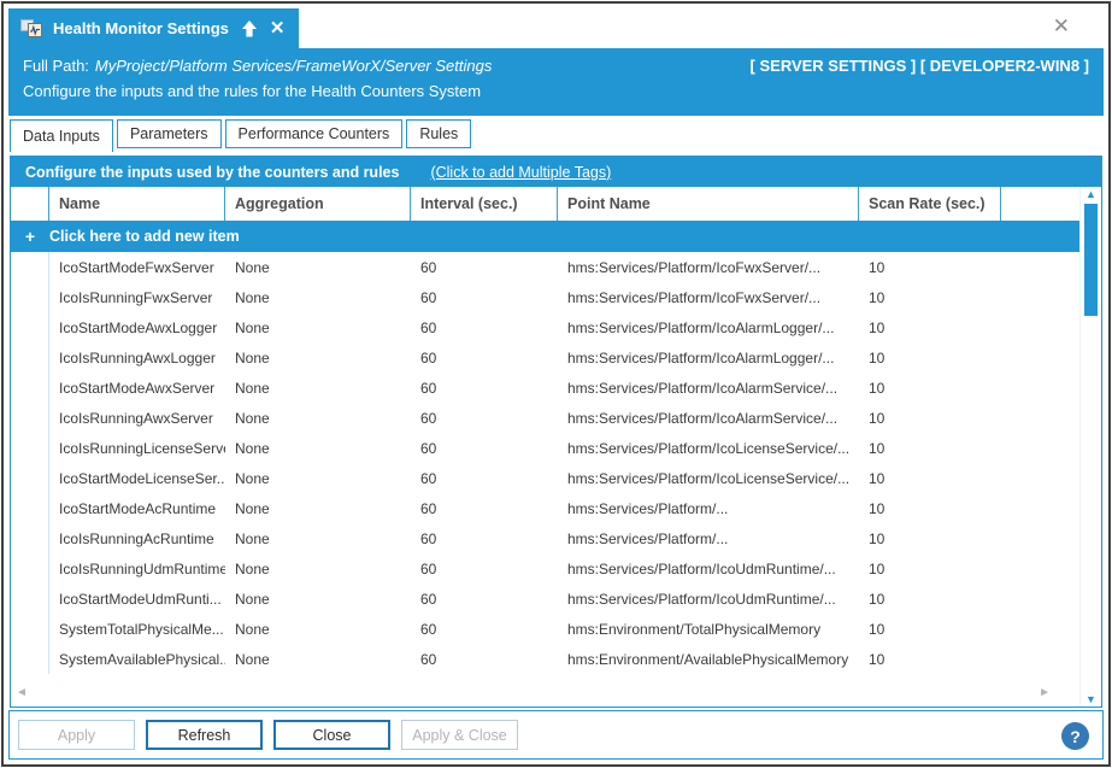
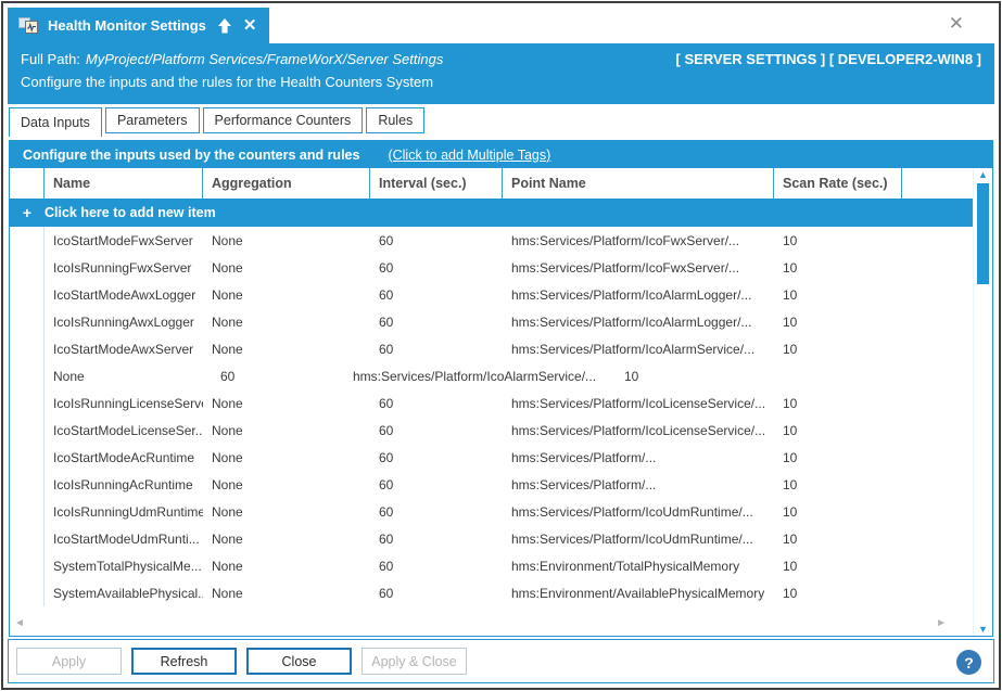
  Health Monitor Settings
  ✕
  ✕
  Full Path: MyProject/Platform Services/FrameWorX/Server Settings
  [ SERVER SETTINGS ] [ DEVELOPER2-WIN8 ]
  Configure the inputs and the rules for the Health Counters System
  Data Inputs
  Parameters
  Performance Counters
  Rules
  Configure the inputs used by the counters and rules
  (Click to add Multiple Tags)
  Name
  Aggregation
  Interval (sec.)
  Point Name
  Scan Rate (sec.)
  +
  Click here to add new item
  IcoStartModeFwxServer
  None
  60
  hms:Services/Platform/IcoFwxServer/...
  10
  IcoIsRunningFwxServer
  None
  60
  hms:Services/Platform/IcoFwxServer/...
  10
  IcoStartModeAwxLogger
  None
  60
  hms:Services/Platform/IcoAlarmLogger/...
  10
  IcoIsRunningAwxLogger
  None
  60
  hms:Services/Platform/IcoAlarmLogger/...
  10
  IcoStartModeAwxServer
  None
  60
  hms:Services/Platform/IcoAlarmService/...
  10
- IcoIsRunningAwxServer
  None
  60
  hms:Services/Platform/IcoAlarmService/...
  10
  IcoIsRunningLicenseServ
  None
  60
  hms:Services/Platform/IcoLicenseService/...
  10
  IcoStartModeLicenseSer..
  None
  60
  hms:Services/Platform/IcoLicenseService/...
  10
  IcoStartModeAcRuntime
  None
  60
  hms:Services/Platform/...
  10
  IcoIsRunningAcRuntime
  None
  60
  hms:Services/Platform/...
  10
  IcoIsRunningUdmRuntime
  None
  60
  hms:Services/Platform/IcoUdmRuntime/...
  10
  IcoStartModeUdmRunti...
  None
  60
  hms:Services/Platform/IcoUdmRuntime/...
  10
  SystemTotalPhysicalMe...
  None
  60
  hms:Environment/TotalPhysicalMemory
  10
  SystemAvailablePhysical.
  None
  60
  hms:Environment/AvailablePhysicalMemory
  10
  ◄
  ►
  ▲
  ▼
  Apply
  Refresh
  Close
  Apply & Close
  ?
